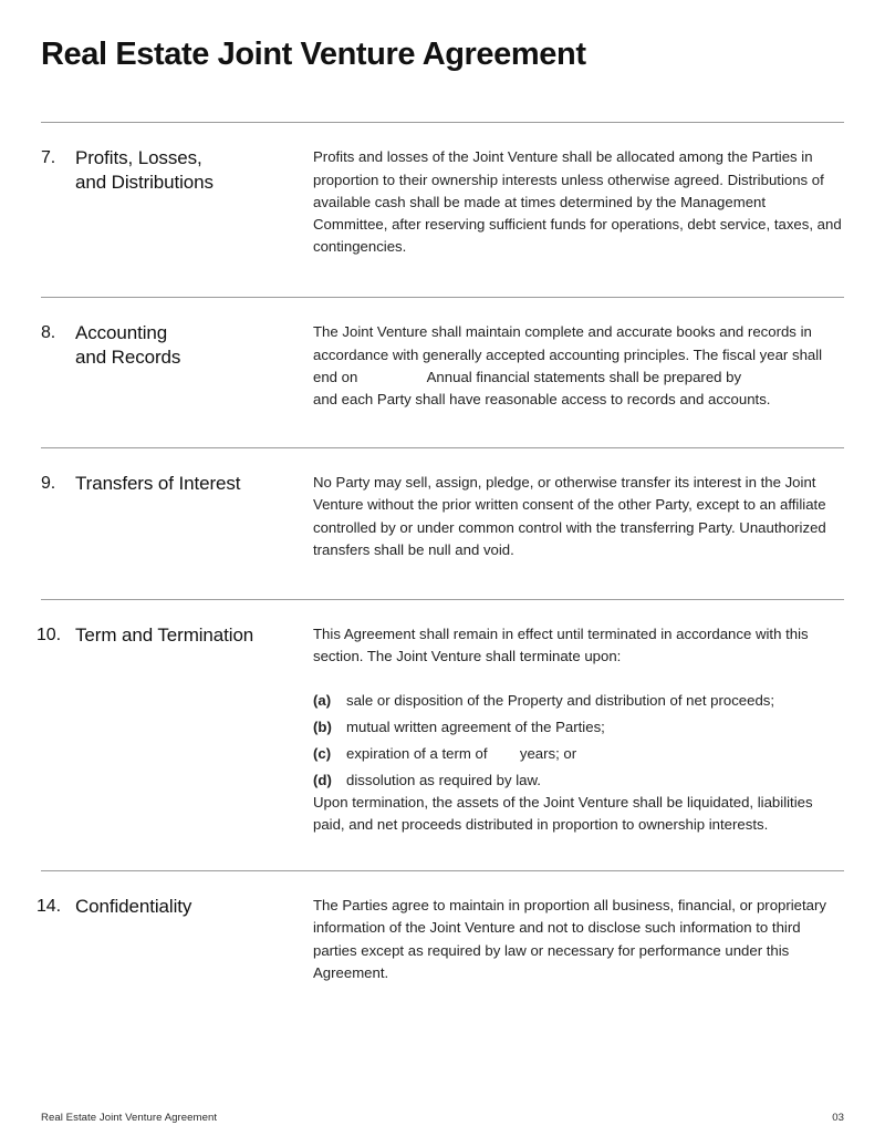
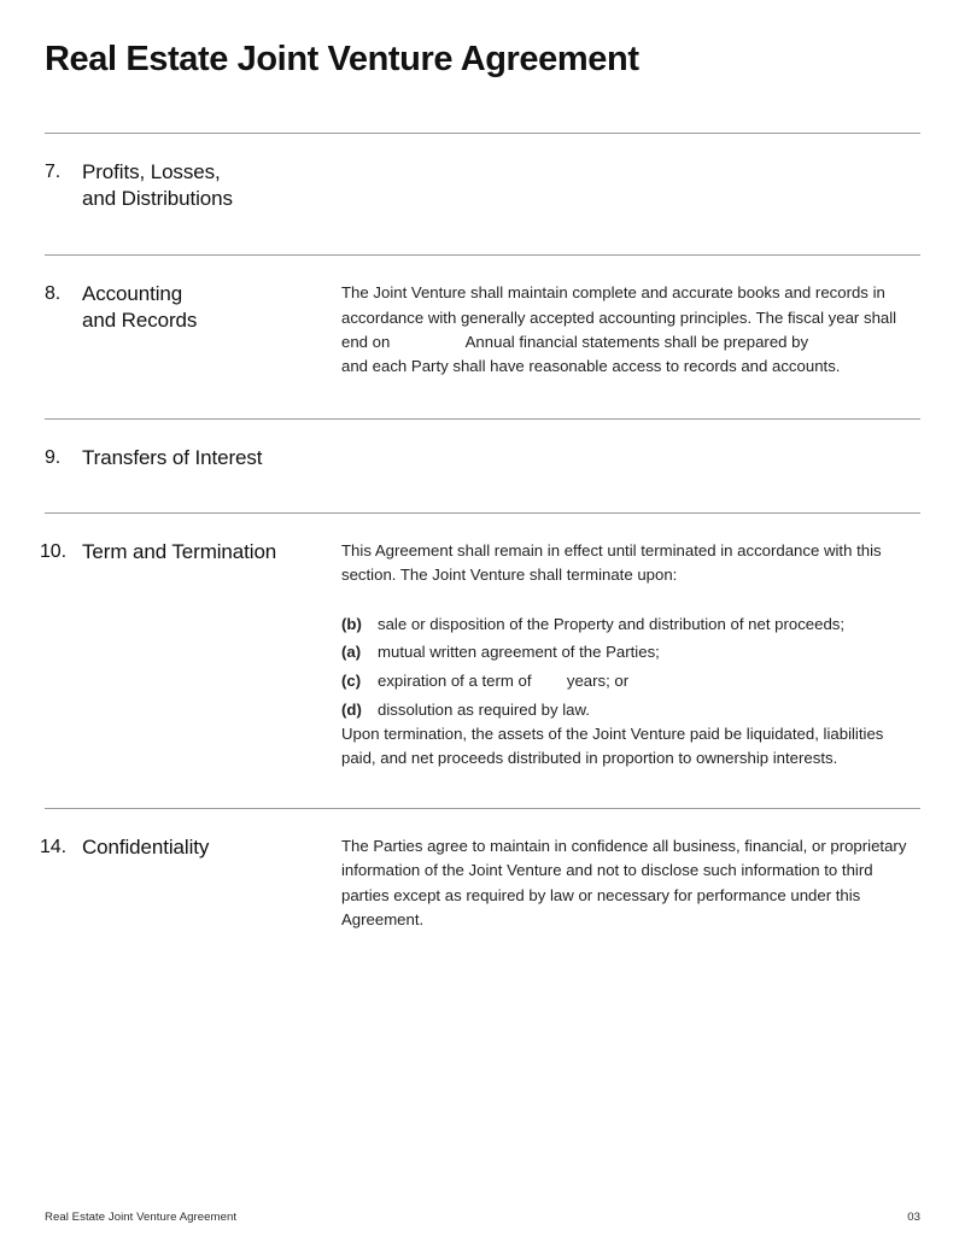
  Real Estate Joint Venture Agreement
  7.
  Profits, Losses,
  and Distributions
- Profits and losses of the Joint Venture shall be allocated among the Parties in proportion to their ownership interests unless otherwise agreed. Distributions of available cash shall be made at times determined by the Management Committee, after reserving sufficient funds for operations, debt service, taxes, and contingencies.
  8.
  Accounting
  and Records
  The Joint Venture shall maintain complete and accurate books and records in accordance with generally accepted accounting principles. The fiscal year shall end on Annual financial statements shall be prepared by and each Party shall have reasonable access to records and accounts.
  9.
  Transfers of Interest
- No Party may sell, assign, pledge, or otherwise transfer its interest in the Joint Venture without the prior written consent of the other Party, except to an affiliate controlled by or under common control with the transferring Party. Unauthorized transfers shall be null and void.
  10.
  Term and Termination
  This Agreement shall remain in effect until terminated in accordance with this section. The Joint Venture shall terminate upon:
- (a)
+ (b)
  sale or disposition of the Property and distribution of net proceeds;
- (b)
+ (a)
  mutual written agreement of the Parties;
  (c)
  expiration of a term of years; or
  (d)
  dissolution as required by law.
- Upon termination, the assets of the Joint Venture shall be liquidated, liabilities paid, and net proceeds distributed in proportion to ownership interests.
+ Upon termination, the assets of the Joint Venture paid be liquidated, liabilities paid, and net proceeds distributed in proportion to ownership interests.
  14.
  Confidentiality
- The Parties agree to maintain in proportion all business, financial, or proprietary information of the Joint Venture and not to disclose such information to third parties except as required by law or necessary for performance under this Agreement.
+ The Parties agree to maintain in confidence all business, financial, or proprietary information of the Joint Venture and not to disclose such information to third parties except as required by law or necessary for performance under this Agreement.
  Real Estate Joint Venture Agreement
  03
